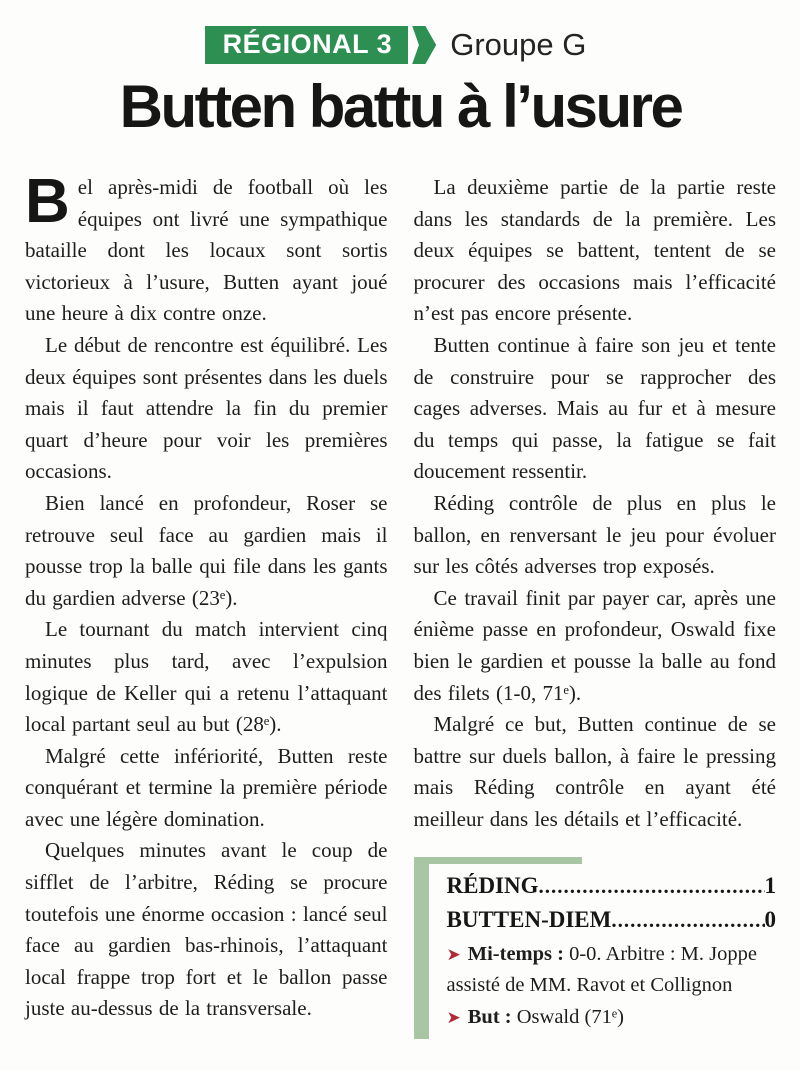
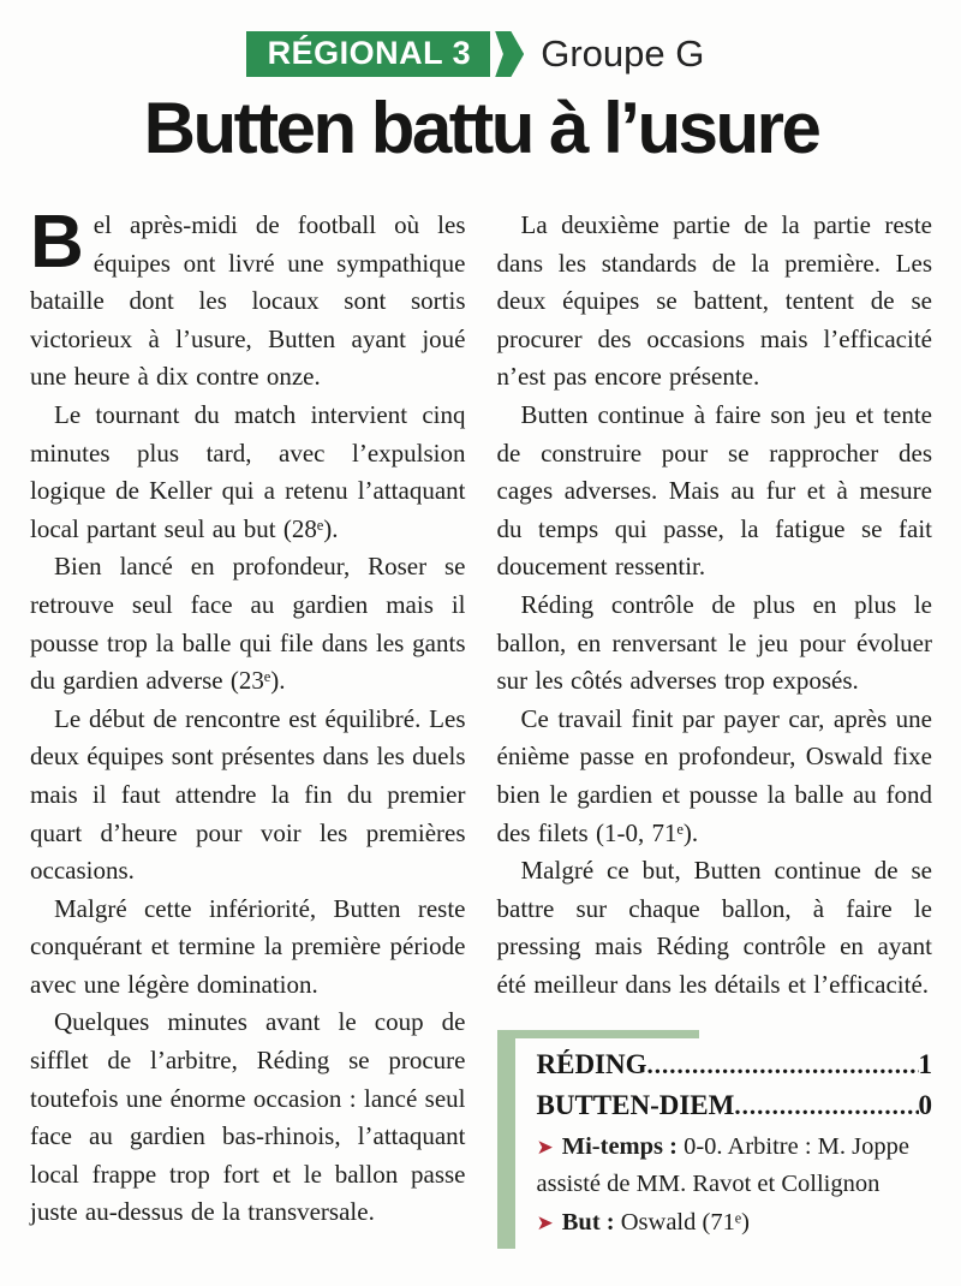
  RÉGIONAL 3
  Groupe G
  Butten battu à l’usure
  B
  el après-midi de football où les équipes ont livré une sympathique bataille dont les locaux sont sortis victorieux à l’usure, Butten ayant joué une heure à dix contre onze.
- Le début de rencontre est équilibré. Les deux équipes sont présentes dans les duels mais il faut attendre la fin du premier quart d’heure pour voir les premières occasions.
+ Le tournant du match intervient cinq minutes plus tard, avec l’expulsion logique de Keller qui a retenu l’attaquant local partant seul au but (28ᵉ).
  Bien lancé en profondeur, Roser se retrouve seul face au gardien mais il pousse trop la balle qui file dans les gants du gardien adverse (23ᵉ).
- Le tournant du match intervient cinq minutes plus tard, avec l’expulsion logique de Keller qui a retenu l’attaquant local partant seul au but (28ᵉ).
+ Le début de rencontre est équilibré. Les deux équipes sont présentes dans les duels mais il faut attendre la fin du premier quart d’heure pour voir les premières occasions.
  Malgré cette infériorité, Butten reste conquérant et termine la première période avec une légère domination.
  Quelques minutes avant le coup de sifflet de l’arbitre, Réding se procure toutefois une énorme occasion : lancé seul face au gardien bas-rhinois, l’attaquant local frappe trop fort et le ballon passe juste au-dessus de la transversale.
  La deuxième partie de la partie reste dans les standards de la première. Les deux équipes se battent, tentent de se procurer des occasions mais l’efficacité n’est pas encore présente.
  Butten continue à faire son jeu et tente de construire pour se rapprocher des cages adverses. Mais au fur et à mesure du temps qui passe, la fatigue se fait doucement ressentir.
  Réding contrôle de plus en plus le ballon, en renversant le jeu pour évoluer sur les côtés adverses trop exposés.
  Ce travail finit par payer car, après une énième passe en profondeur, Oswald fixe bien le gardien et pousse la balle au fond des filets (1-0, 71ᵉ).
- Malgré ce but, Butten continue de se battre sur duels ballon, à faire le pressing mais Réding contrôle en ayant été meilleur dans les détails et l’efficacité.
+ Malgré ce but, Butten continue de se battre sur chaque ballon, à faire le pressing mais Réding contrôle en ayant été meilleur dans les détails et l’efficacité.
  RÉDING
  1
  BUTTEN-DIEM
  0
  ➤ Mi-temps : 0-0. Arbitre : M. Joppe assisté de MM. Ravot et Collignon
  ➤ But : Oswald (71ᵉ)
